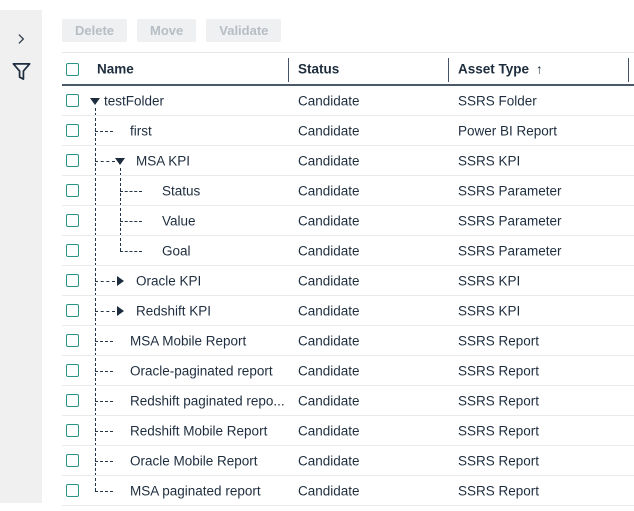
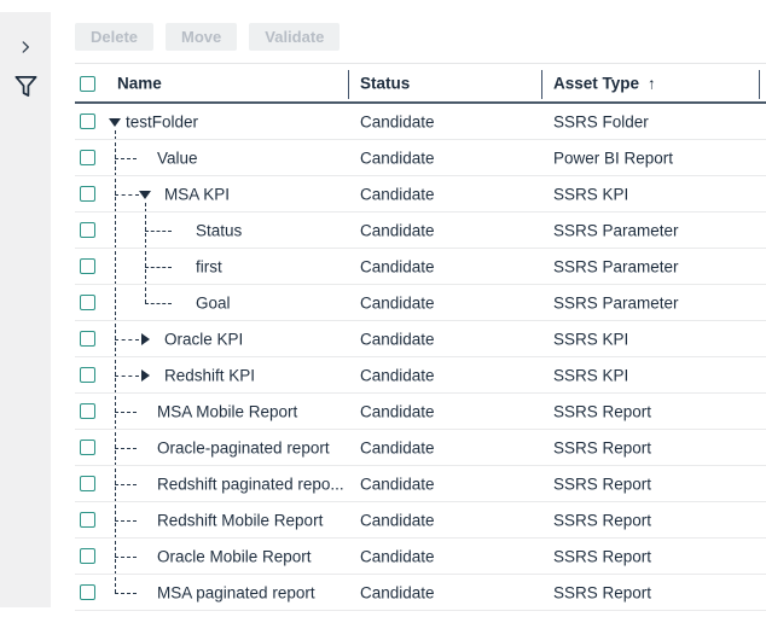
  Delete
  Move
  Validate
  Name
  Status
  Asset Type ↑
  testFolder
  Candidate
  SSRS Folder
- first
+ Value
  Candidate
  Power BI Report
  MSA KPI
  Candidate
  SSRS KPI
  Status
  Candidate
  SSRS Parameter
- Value
+ first
  Candidate
  SSRS Parameter
  Goal
  Candidate
  SSRS Parameter
  Oracle KPI
  Candidate
  SSRS KPI
  Redshift KPI
  Candidate
  SSRS KPI
  MSA Mobile Report
  Candidate
  SSRS Report
  Oracle-paginated report
  Candidate
  SSRS Report
  Redshift paginated repo...
  Candidate
  SSRS Report
  Redshift Mobile Report
  Candidate
  SSRS Report
  Oracle Mobile Report
  Candidate
  SSRS Report
  MSA paginated report
  Candidate
  SSRS Report
